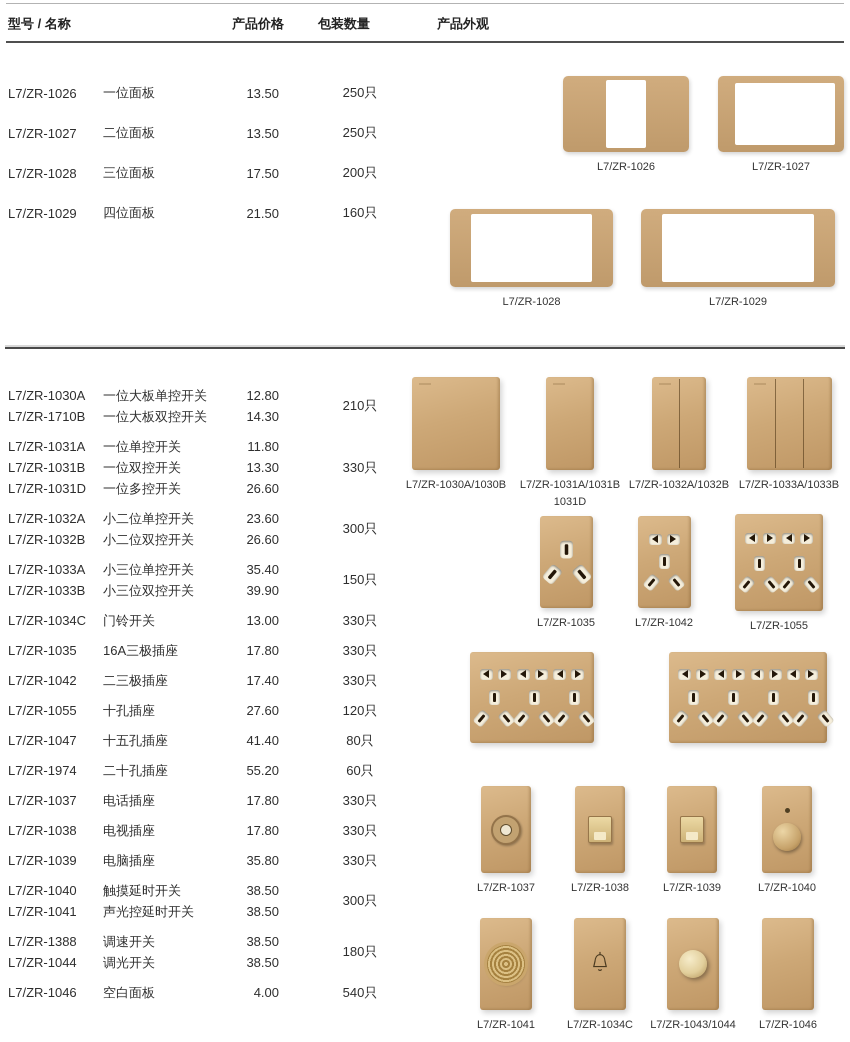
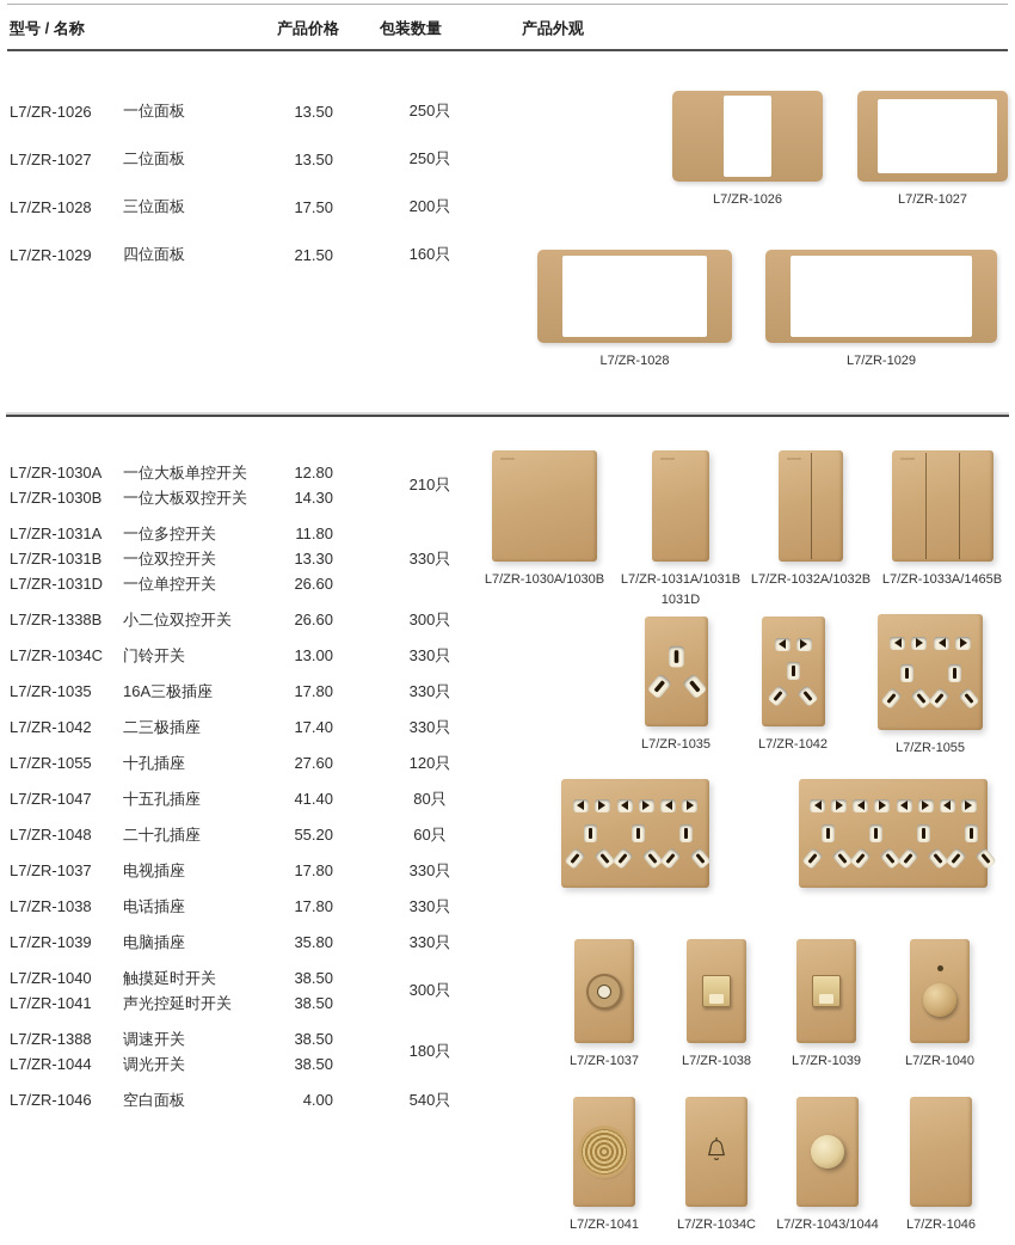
  型号 / 名称
  产品价格
  包装数量
  产品外观
  L7/ZR-1026
  一位面板
  13.50
  250只
  L7/ZR-1027
  二位面板
  13.50
  250只
  L7/ZR-1028
  三位面板
  17.50
  200只
  L7/ZR-1029
  四位面板
  21.50
  160只
  L7/ZR-1030A
  一位大板单控开关
  12.80
- L7/ZR-1710B
+ L7/ZR-1030B
  一位大板双控开关
  14.30
  210只
  L7/ZR-1031A
- 一位单控开关
+ 一位多控开关
  11.80
  L7/ZR-1031B
  一位双控开关
  13.30
  L7/ZR-1031D
- 一位多控开关
+ 一位单控开关
  26.60
  330只
- L7/ZR-1032A
- 小二位单控开关
- 23.60
- L7/ZR-1032B
+ L7/ZR-1338B
  小二位双控开关
  26.60
  300只
- L7/ZR-1033A
- 小三位单控开关
- 35.40
- L7/ZR-1033B
- 小三位双控开关
- 39.90
- 150只
  L7/ZR-1034C
  门铃开关
  13.00
  330只
  L7/ZR-1035
  16A三极插座
  17.80
  330只
  L7/ZR-1042
  二三极插座
  17.40
  330只
  L7/ZR-1055
  十孔插座
  27.60
  120只
  L7/ZR-1047
  十五孔插座
  41.40
  80只
- L7/ZR-1974
+ L7/ZR-1048
  二十孔插座
  55.20
  60只
  L7/ZR-1037
- 电话插座
+ 电视插座
  17.80
  330只
  L7/ZR-1038
- 电视插座
+ 电话插座
  17.80
  330只
  L7/ZR-1039
  电脑插座
  35.80
  330只
  L7/ZR-1040
  触摸延时开关
  38.50
  L7/ZR-1041
  声光控延时开关
  38.50
  300只
  L7/ZR-1388
  调速开关
  38.50
  L7/ZR-1044
  调光开关
  38.50
  180只
  L7/ZR-1046
  空白面板
  4.00
  540只
  L7/ZR-1026
  L7/ZR-1027
  L7/ZR-1028
  L7/ZR-1029
  L7/ZR-1030A/1030B
  L7/ZR-1031A/1031B
  1031D
  L7/ZR-1032A/1032B
- L7/ZR-1033A/1033B
+ L7/ZR-1033A/1465B
  L7/ZR-1035
  L7/ZR-1042
  L7/ZR-1055
  L7/ZR-1037
  L7/ZR-1038
  L7/ZR-1039
  L7/ZR-1040
  L7/ZR-1041
  L7/ZR-1034C
  L7/ZR-1043/1044
  L7/ZR-1046
